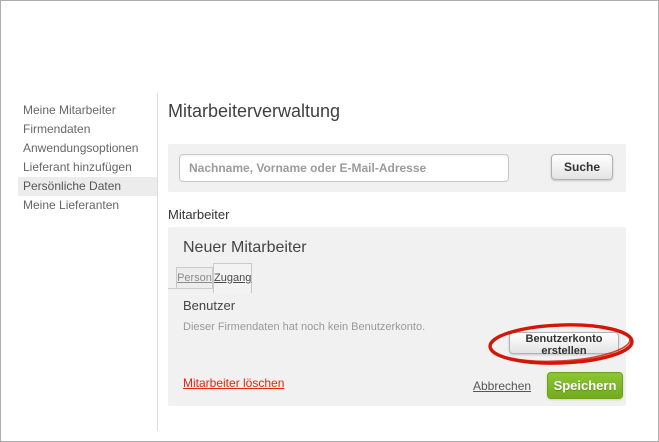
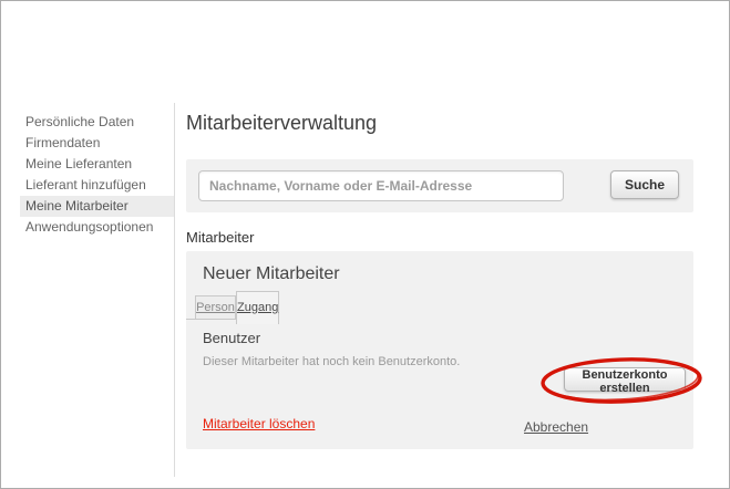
- Meine Mitarbeiter
+ Persönliche Daten
  Firmendaten
- Anwendungsoptionen
+ Meine Lieferanten
  Lieferant hinzufügen
- Persönliche Daten
+ Meine Mitarbeiter
- Meine Lieferanten
+ Anwendungsoptionen
  Mitarbeiterverwaltung
  Nachname, Vorname oder E-Mail-Adresse
  Suche
  Mitarbeiter
  Neuer Mitarbeiter
  Person
  Zugang
  Benutzer
- Dieser Firmendaten hat noch kein Benutzerkonto.
+ Dieser Mitarbeiter hat noch kein Benutzerkonto.
  Benutzerkonto erstellen
  Mitarbeiter löschen
  Abbrechen
- Speichern
